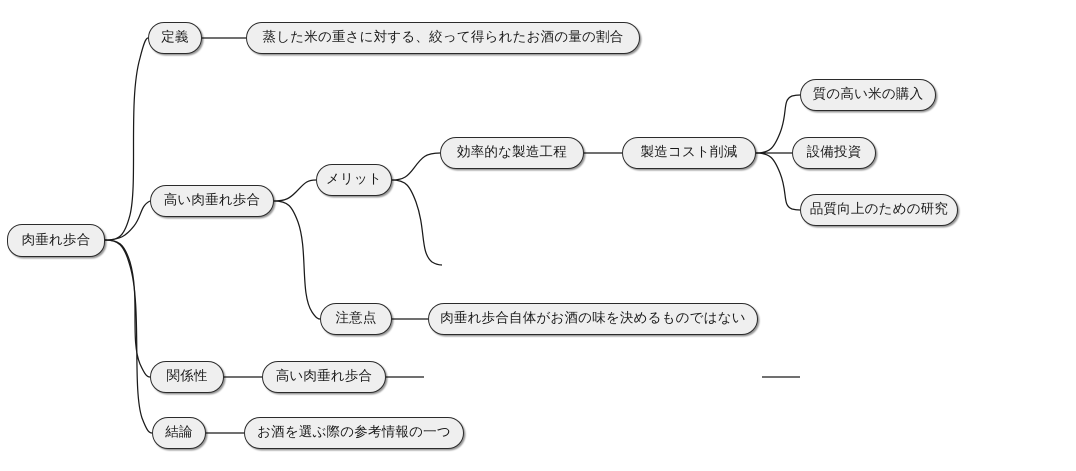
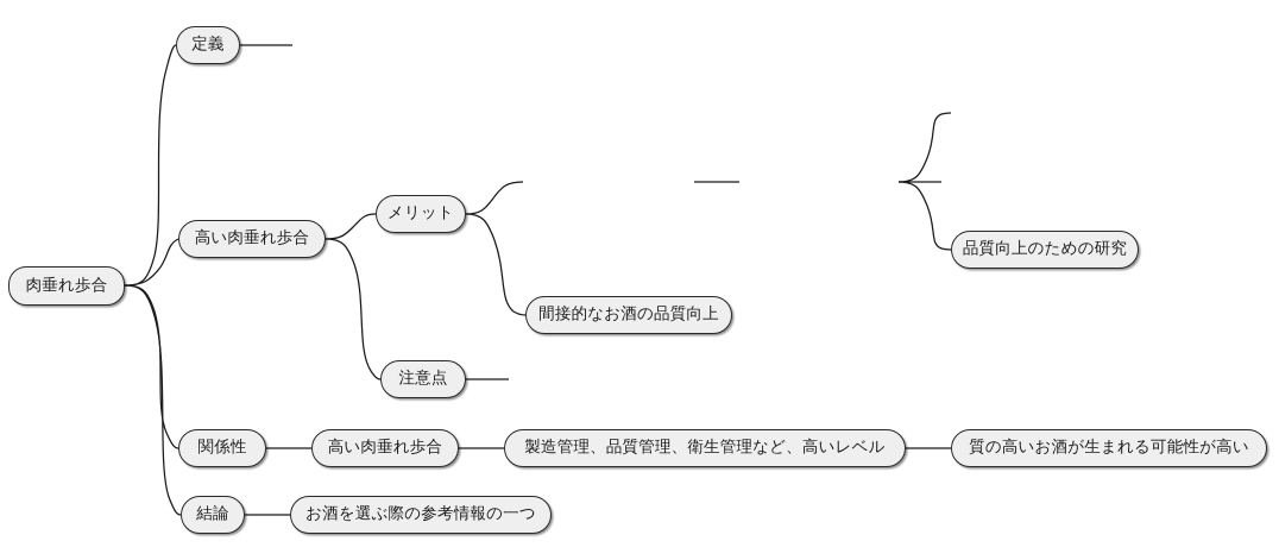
  肉垂れ歩合
  定義
- 蒸した米の重さに対する、絞って得られたお酒の量の割合
  高い肉垂れ歩合
  メリット
- 効率的な製造工程
- 製造コスト削減
- 質の高い米の購入
- 設備投資
  品質向上のための研究
+ 間接的なお酒の品質向上
  注意点
- 肉垂れ歩合自体がお酒の味を決めるものではない
  関係性
  高い肉垂れ歩合
+ 製造管理、品質管理、衛生管理など、高いレベル
+ 質の高いお酒が生まれる可能性が高い
  結論
  お酒を選ぶ際の参考情報の一つ
